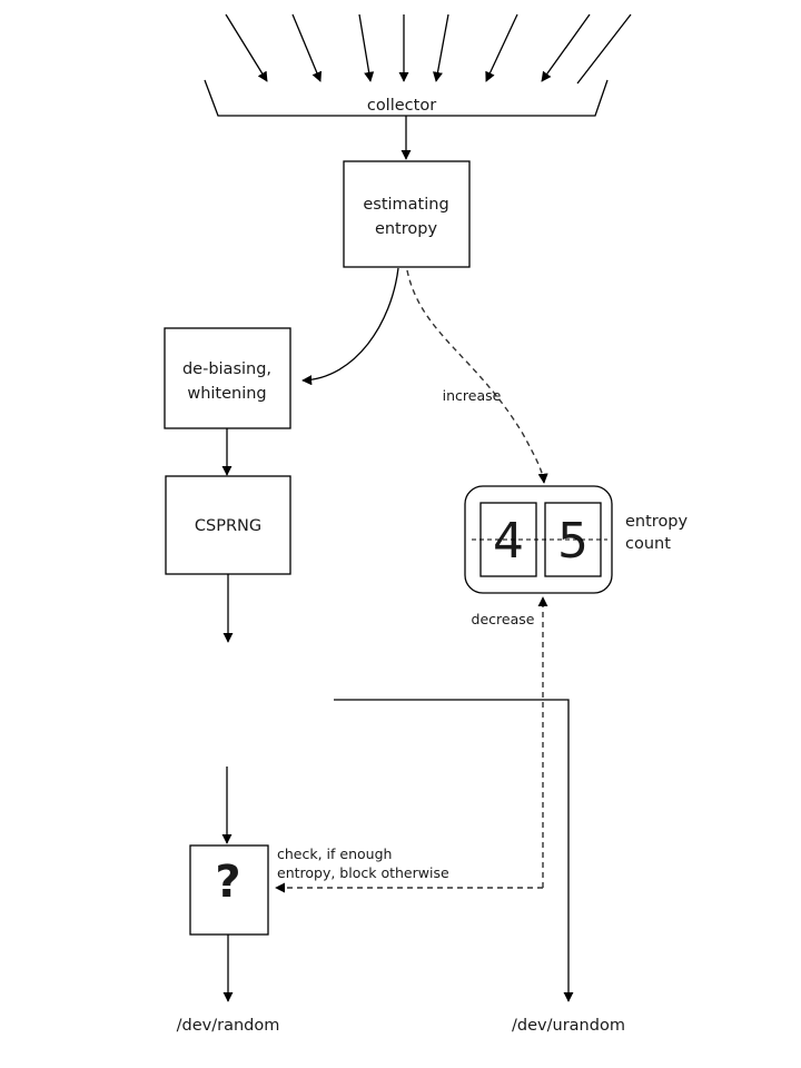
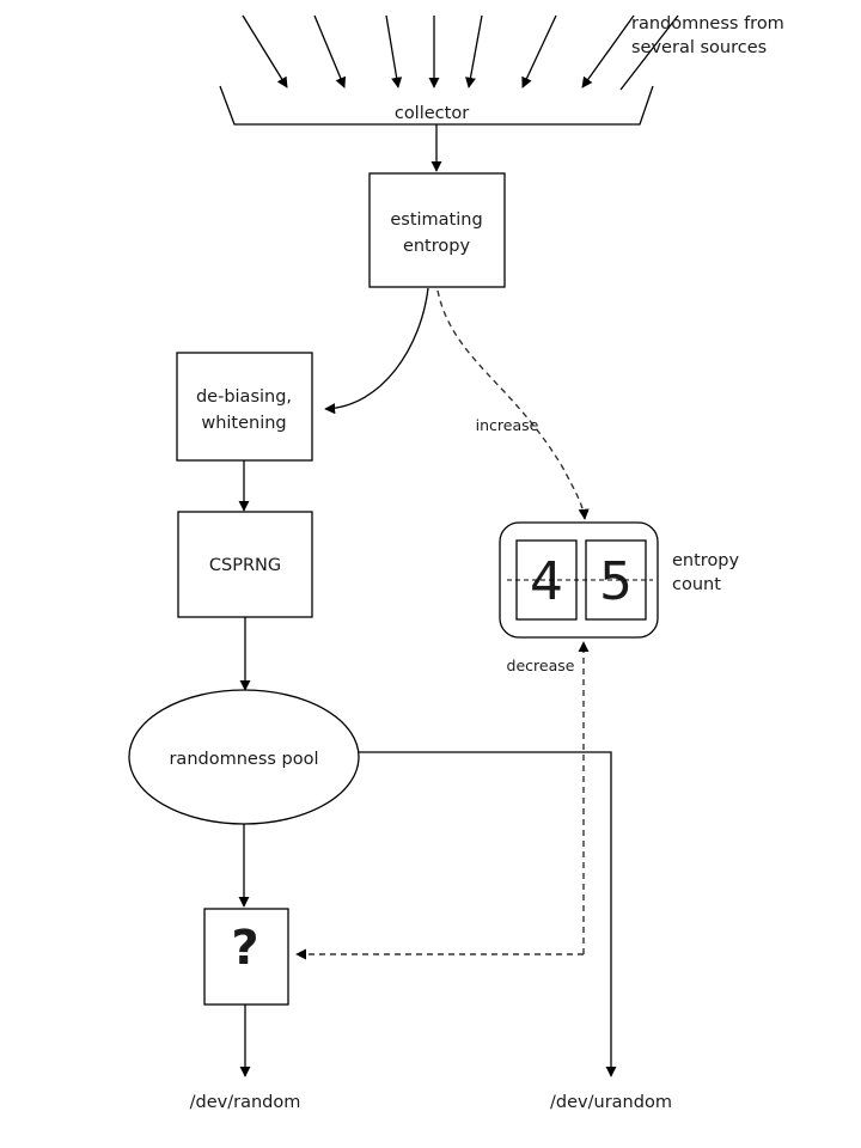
+ randomness from
+ several sources
  collector
  estimating
  entropy
  increase
  de-biasing,
  whitening
  CSPRNG
  4
  5
  entropy
  count
  decrease
+ randomness pool
  ?
- check, if enough
- entropy, block otherwise
  /dev/random
  /dev/urandom
